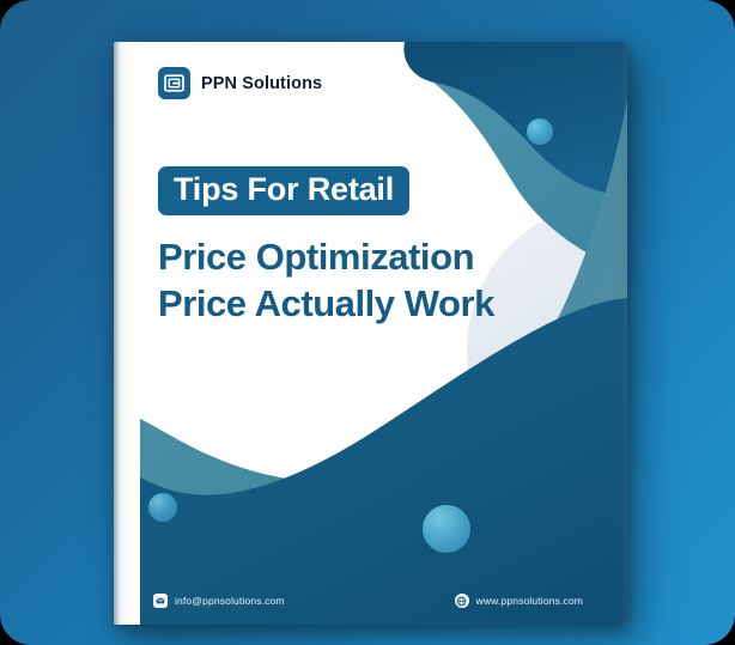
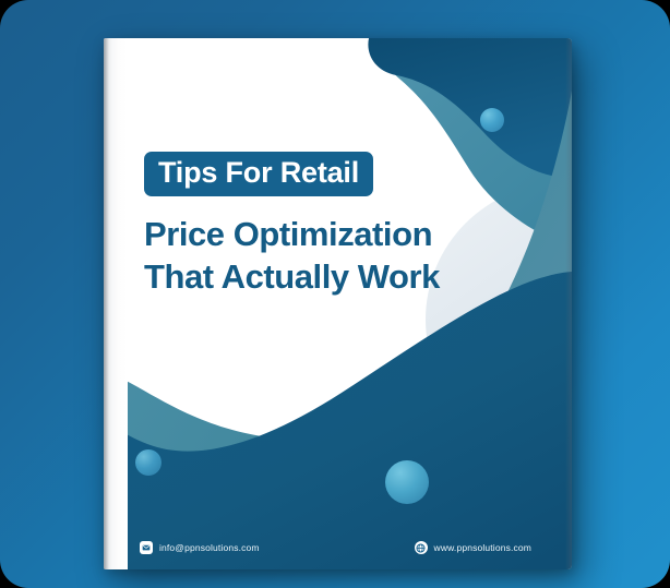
- PPN Solutions
  Tips For Retail
- Price Optimization Price Actually Work
+ Price Optimization That Actually Work
  info@ppnsolutions.com
  www.ppnsolutions.com
